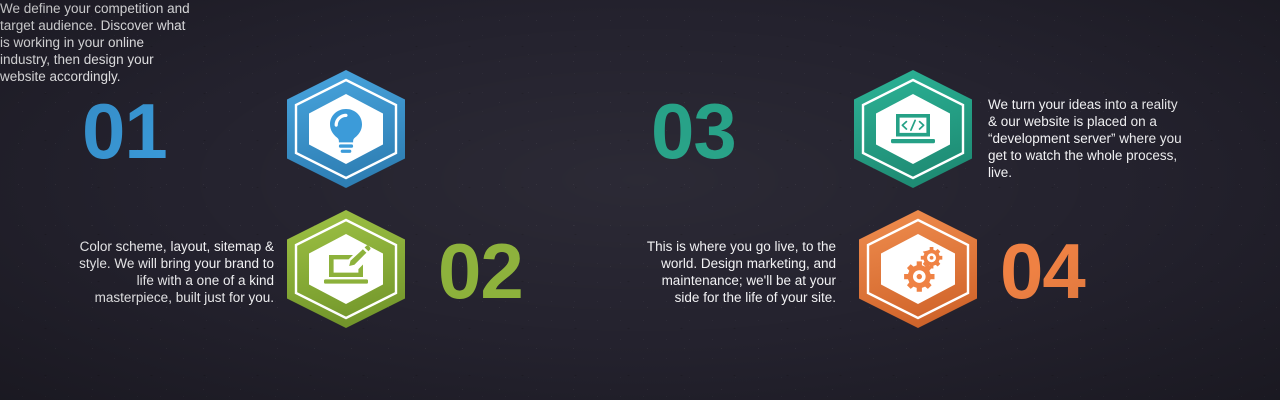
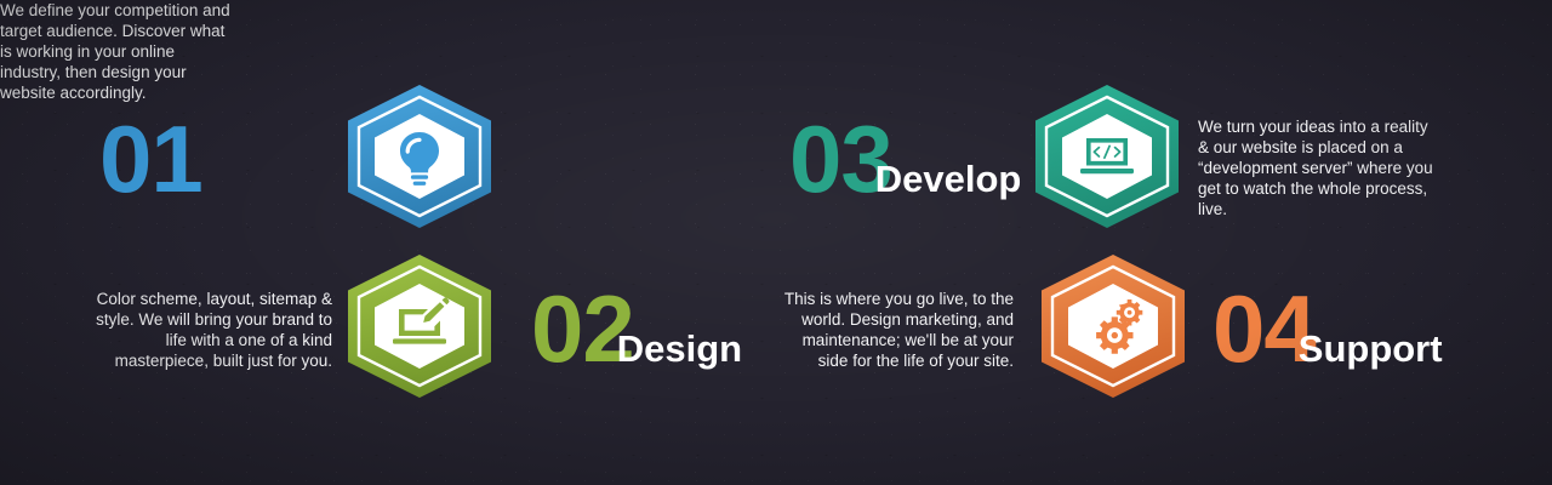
+ Design
+ Develop
+ Support
